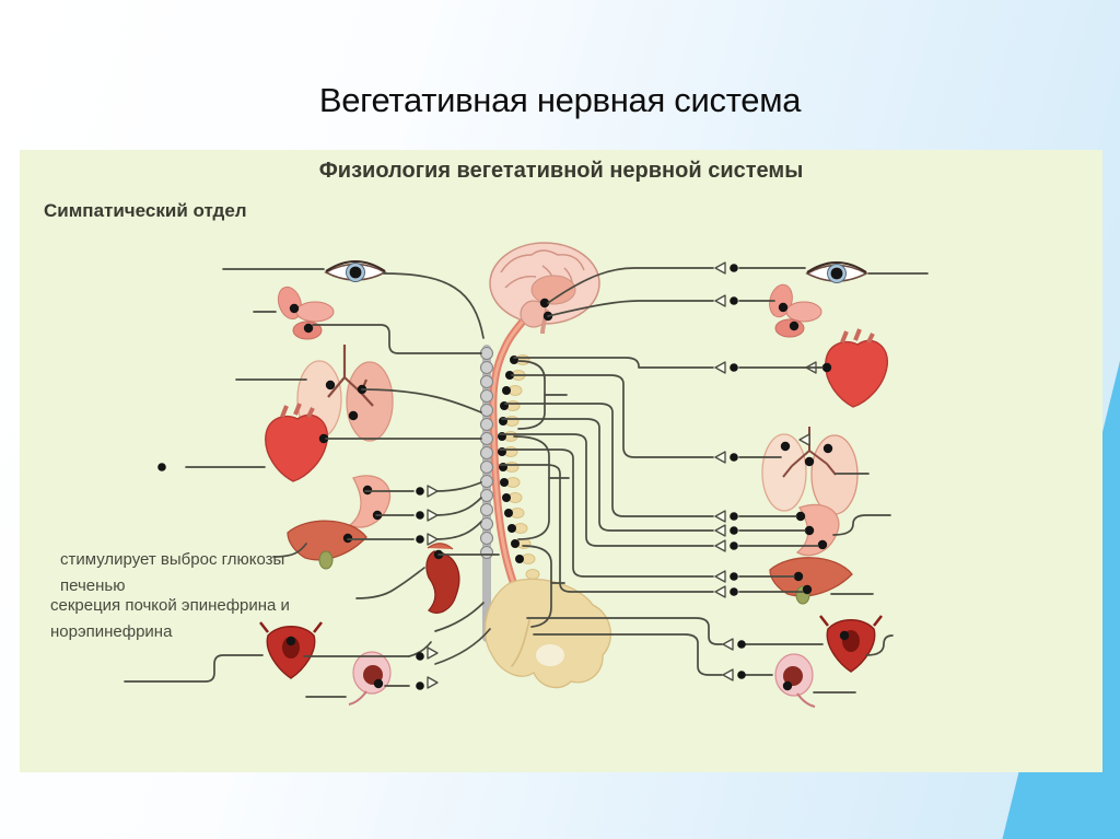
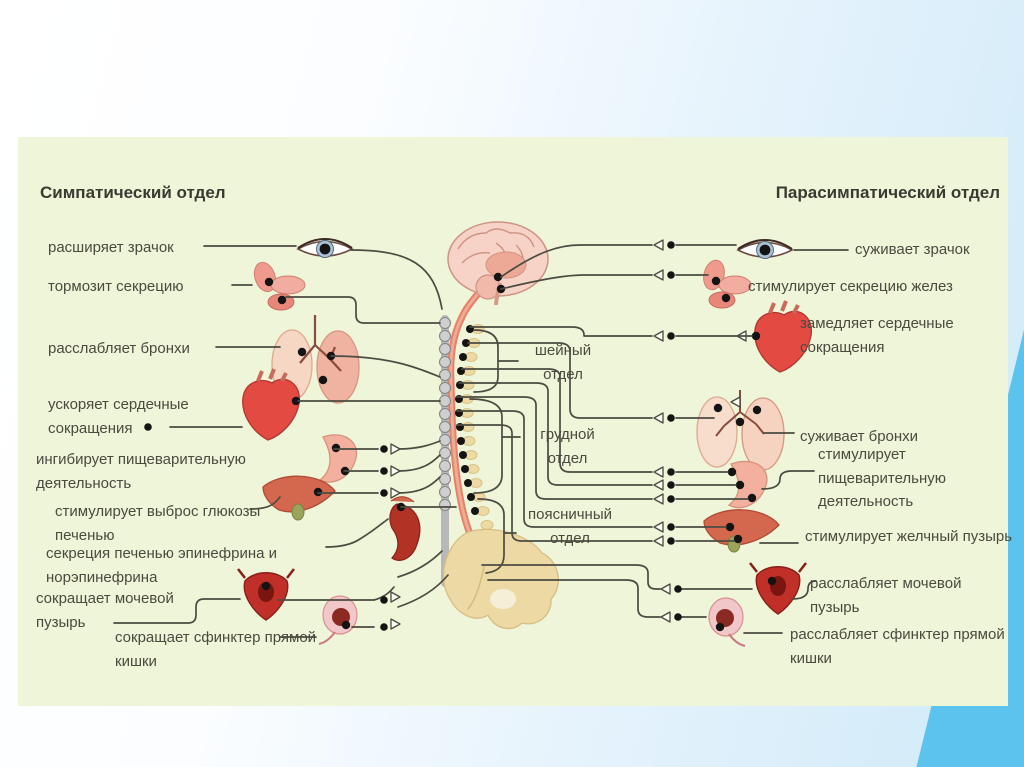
- Вегетативная нервная система
- Физиология вегетативной нервной системы
  Симпатический отдел
+ Парасимпатический отдел
+ расширяет зрачок
+ тормозит секрецию
+ расслабляет бронхи
+ ускоряет сердечные сокращения
+ ингибирует пищеварительную деятельность
  стимулирует выброс глюкозы печенью
- секреция почкой эпинефрина и норэпинефрина
+ секреция печенью эпинефрина и норэпинефрина
+ сокращает мочевой пузырь
+ сокращает сфинктер прямой кишки
+ шейный отдел
+ грудной отдел
+ поясничный отдел
+ суживает зрачок
+ стимулирует секрецию желез
+ замедляет сердечные сокращения
+ суживает бронхи
+ стимулирует пищеварительную деятельность
+ стимулирует желчный пузырь
+ расслабляет мочевой пузырь
+ расслабляет сфинктер прямой кишки
